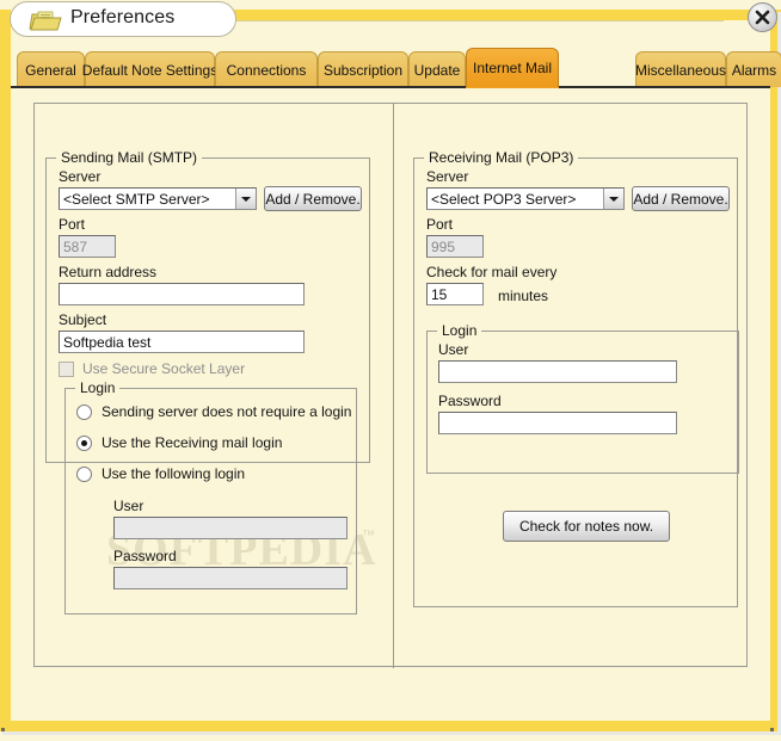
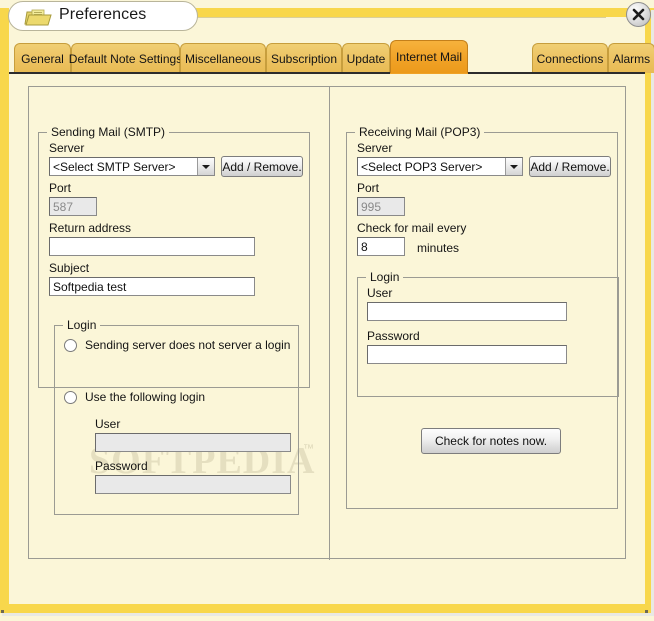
  Preferences
  General
  Default Note Setting
- Connections
+ Miscellaneous
  Subscription
  Update
  Internet Mail
- Miscellaneous
+ Connections
  Alarms
  SOFTPEDIA
  ™
  Sending Mail (SMTP)
  Server
  <Select SMTP Server>
  Add / Remove.
  Port
  587
  Return address
  Subject
  Softpedia test
- Use Secure Socket Layer
  Login
- Sending server does not require a login
+ Sending server does not server a login
- Use the Receiving mail login
  Use the following login
  User
  Password
  Receiving Mail (POP3)
  Server
  <Select POP3 Server>
  Add / Remove.
  Port
  995
  Check for mail every
- 15
+ 8
  minutes
  Login
  User
  Password
  Check for notes now.
